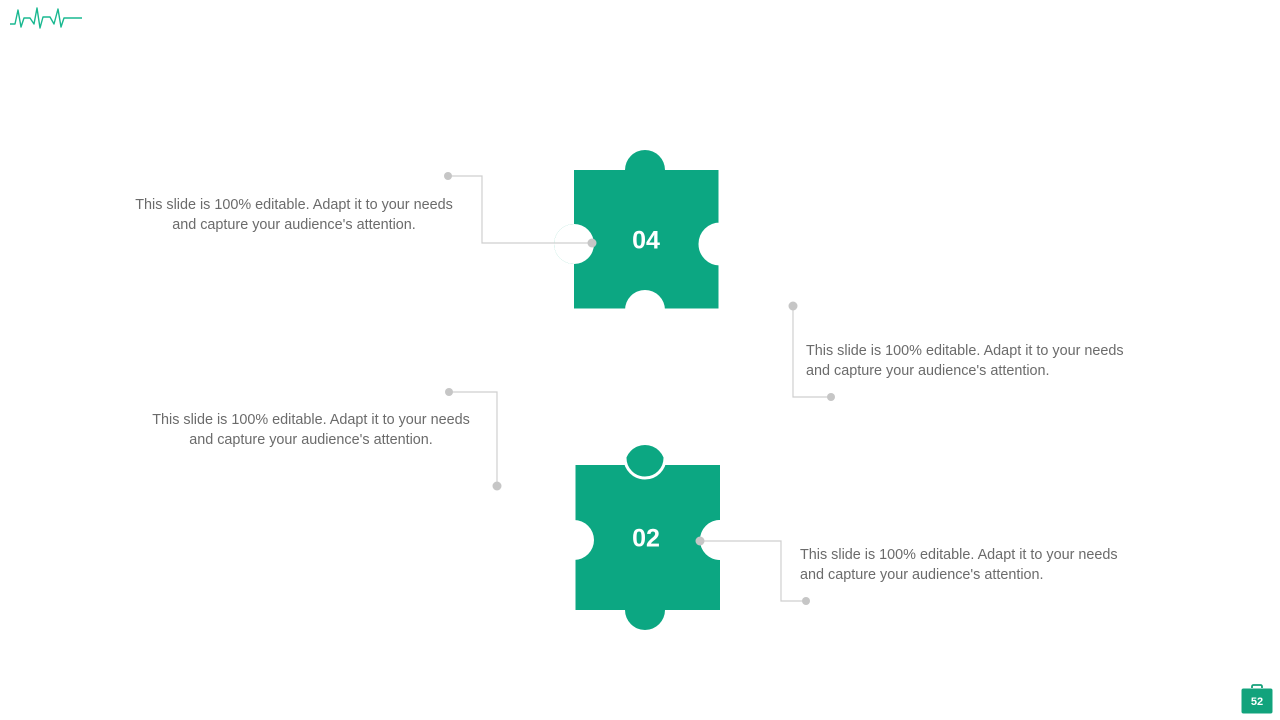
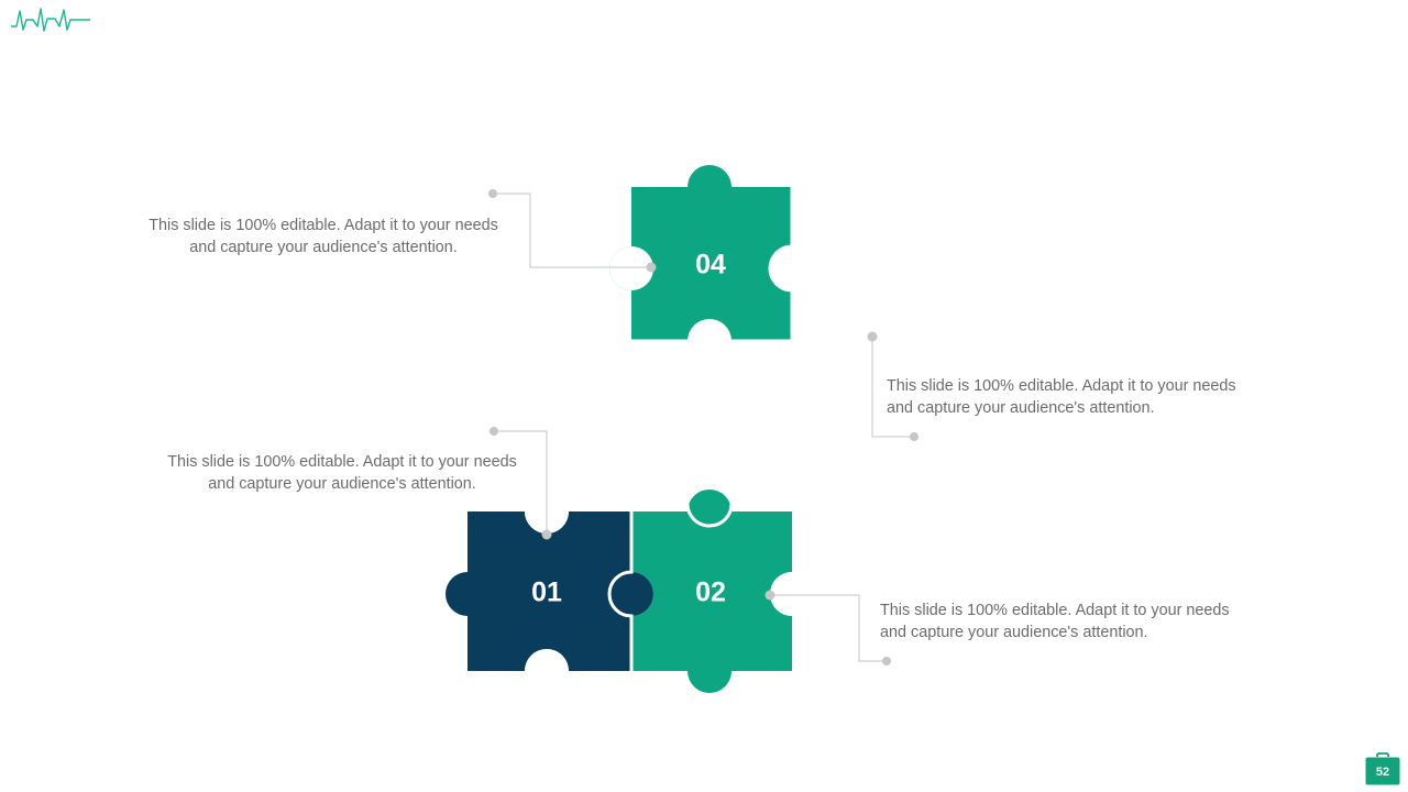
  04
  02
+ 01
  This slide is 100% editable. Adapt it to your needs and capture your audience's attention.
  This slide is 100% editable. Adapt it to your needs and capture your audience's attention.
  This slide is 100% editable. Adapt it to your needs and capture your audience's attention.
  This slide is 100% editable. Adapt it to your needs and capture your audience's attention.
  52
